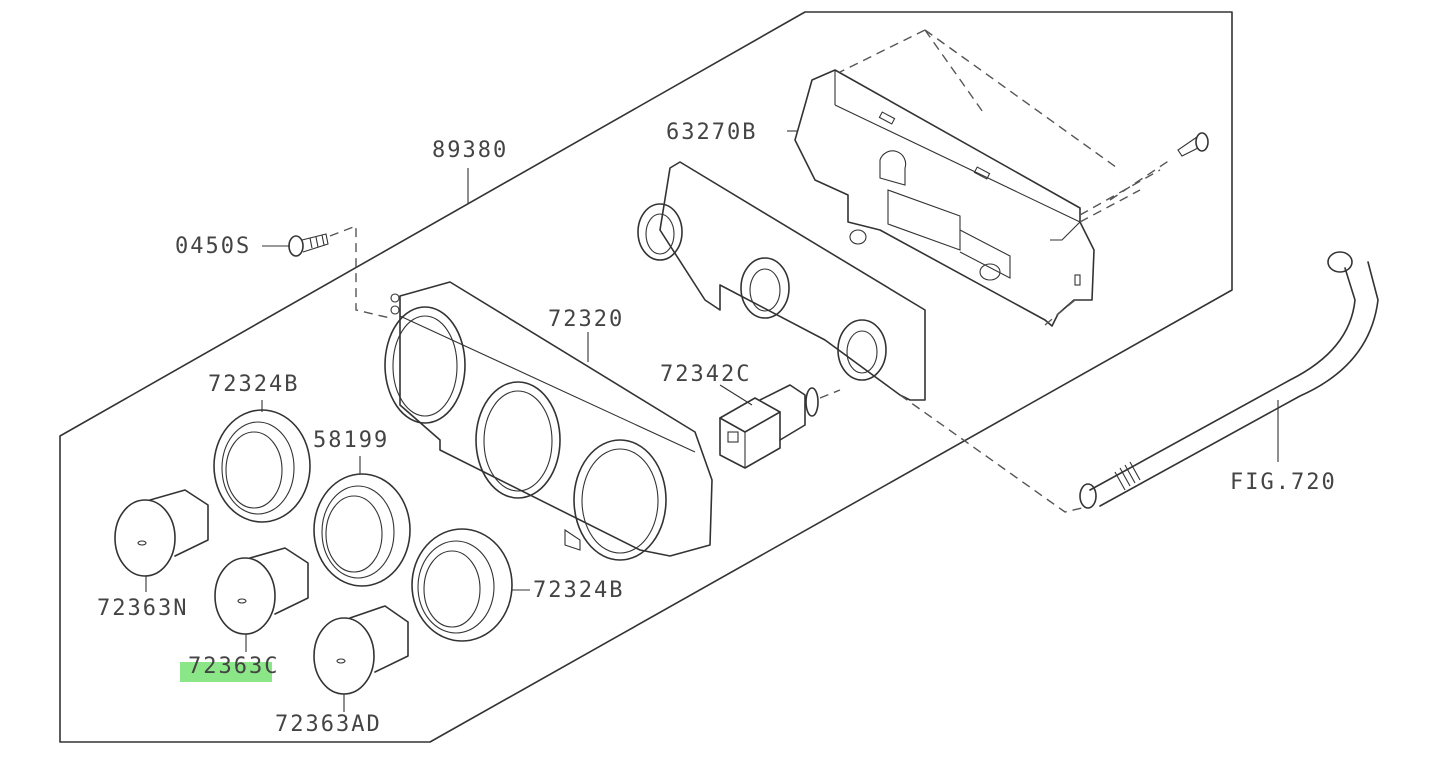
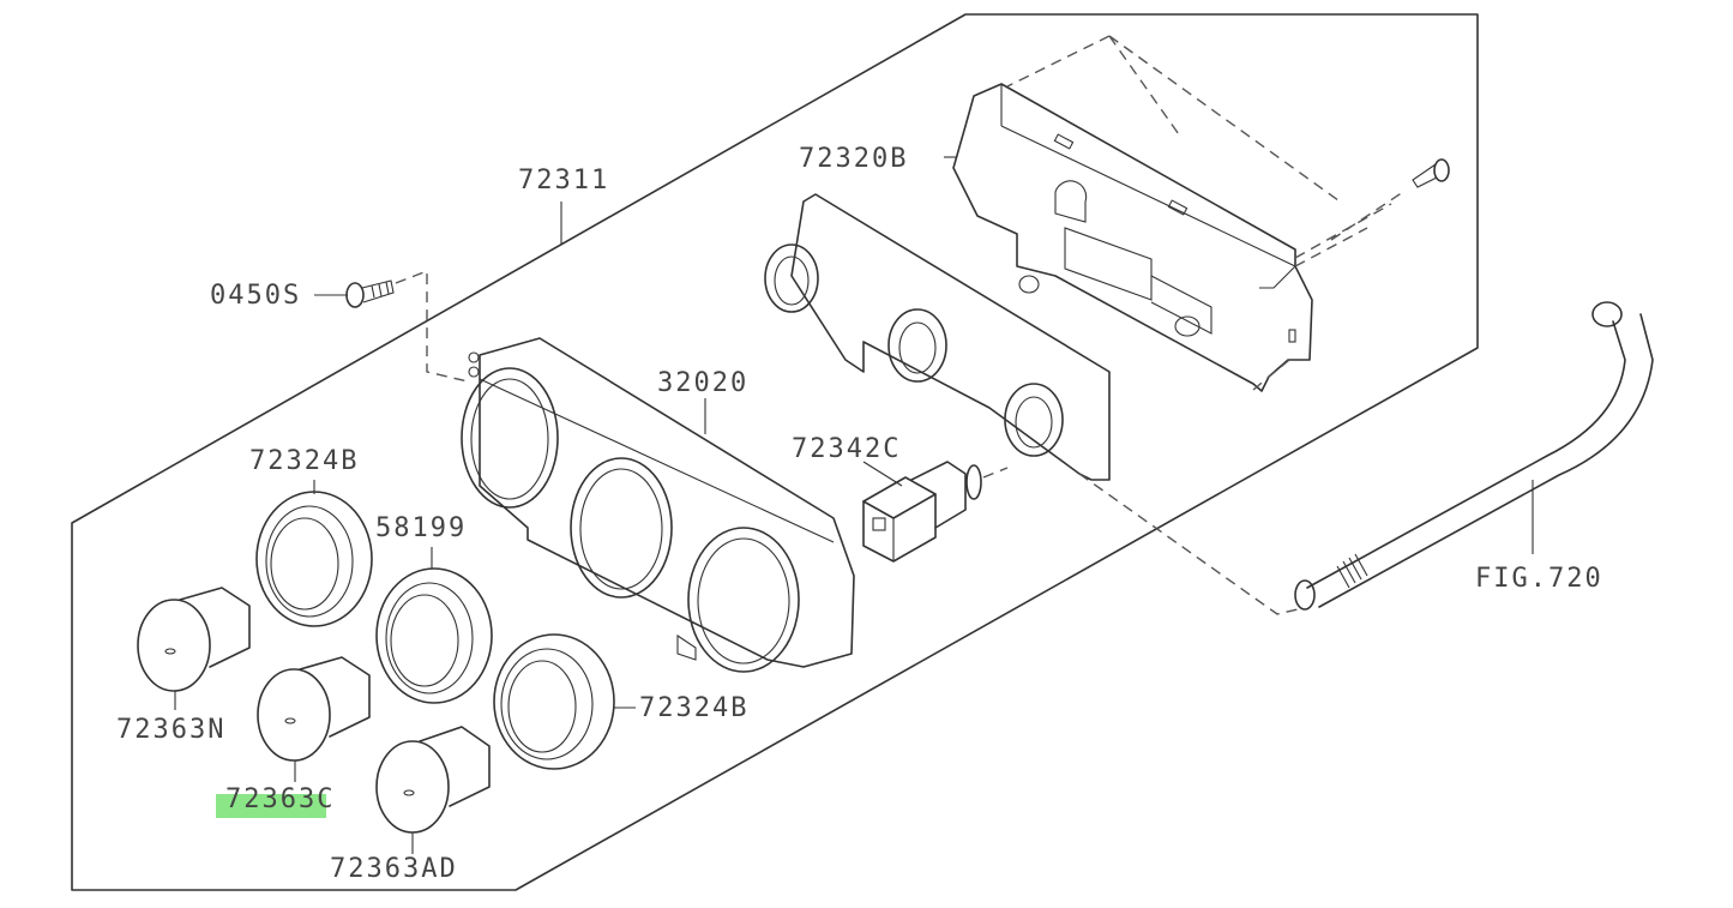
- 89380
+ 72311
  0450S
- 63270B
+ 72320B
- 72320
+ 32020
  72342C
  72324B
  58199
  72324B
  72363N
  72363C
  72363AD
  FIG.720
